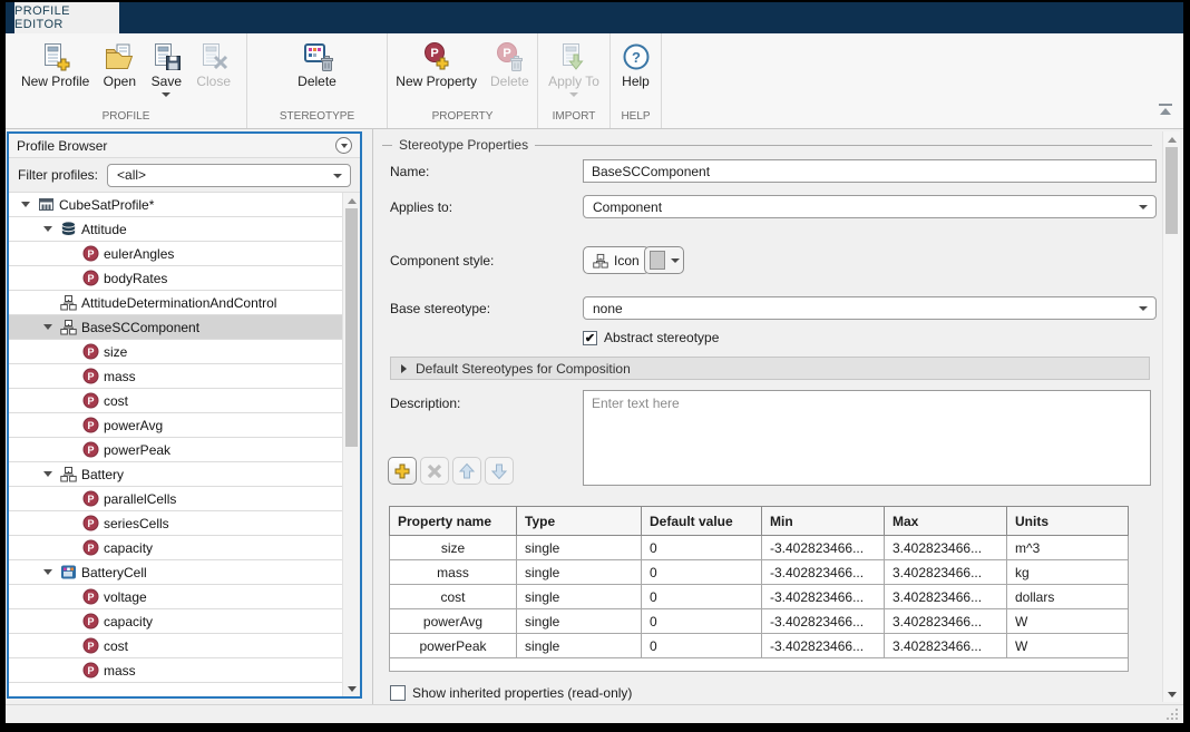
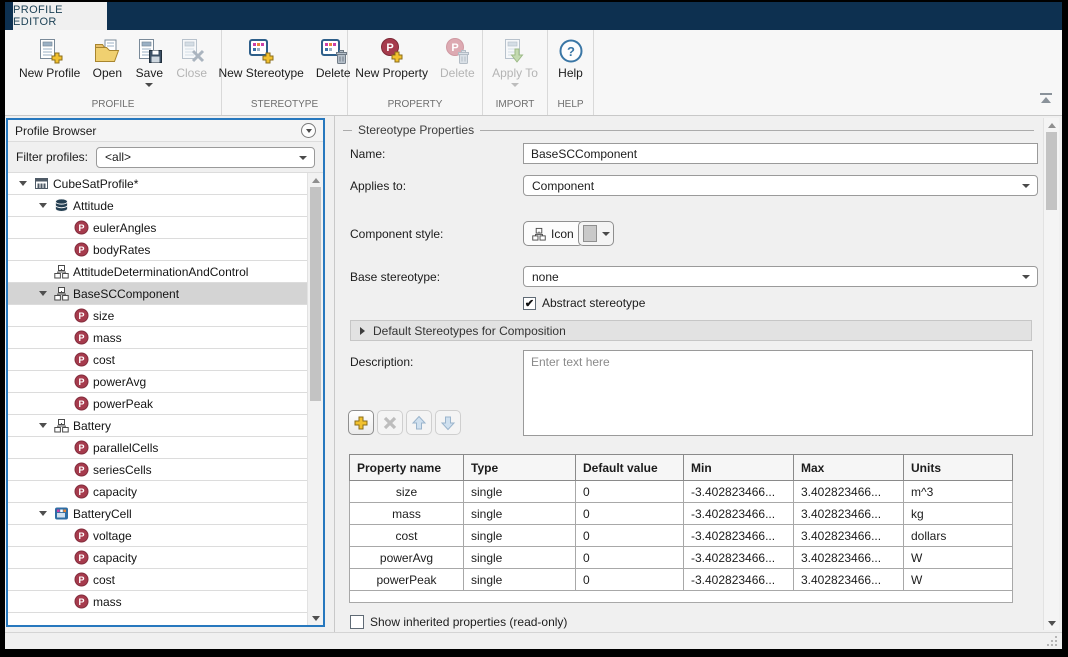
  PROFILE EDITOR
  New Profile
  Open
  Save
  Close
  PROFILE
+ New Stereotype
  Delete
  STEREOTYPE
  P
  New Property
  P
  Delete
  PROPERTY
  Apply To
  IMPORT
  ?
  Help
  HELP
  Profile Browser
  Filter profiles:
  <all>
  CubeSatProfile*
  Attitude
  P
  eulerAngles
  P
  bodyRates
  AttitudeDeterminationAndControl
  BaseSCComponent
  P
  size
  P
  mass
  P
  cost
  P
  powerAvg
  P
  powerPeak
  Battery
  P
  parallelCells
  P
  seriesCells
  P
  capacity
  BatteryCell
  P
  voltage
  P
  capacity
  P
  cost
  P
  mass
  Stereotype Properties
  Name:
  BaseSCComponent
  Applies to:
  Component
  Component style:
  Icon
  Base stereotype:
  none
  ✔
  Abstract stereotype
  Default Stereotypes for Composition
  Description:
  Enter text here
  Property name	Type	Default value	Min	Max	Units
  size	single	0	-3.402823466...	3.402823466...	m^3
  mass	single	0	-3.402823466...	3.402823466...	kg
  cost	single	0	-3.402823466...	3.402823466...	dollars
  powerAvg	single	0	-3.402823466...	3.402823466...	W
  powerPeak	single	0	-3.402823466...	3.402823466...	W
  Show inherited properties (read-only)
